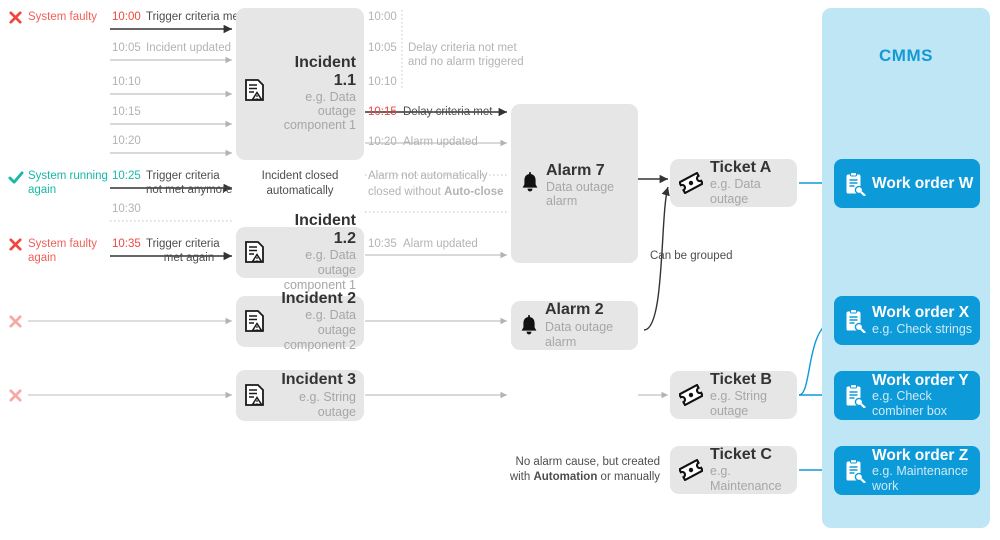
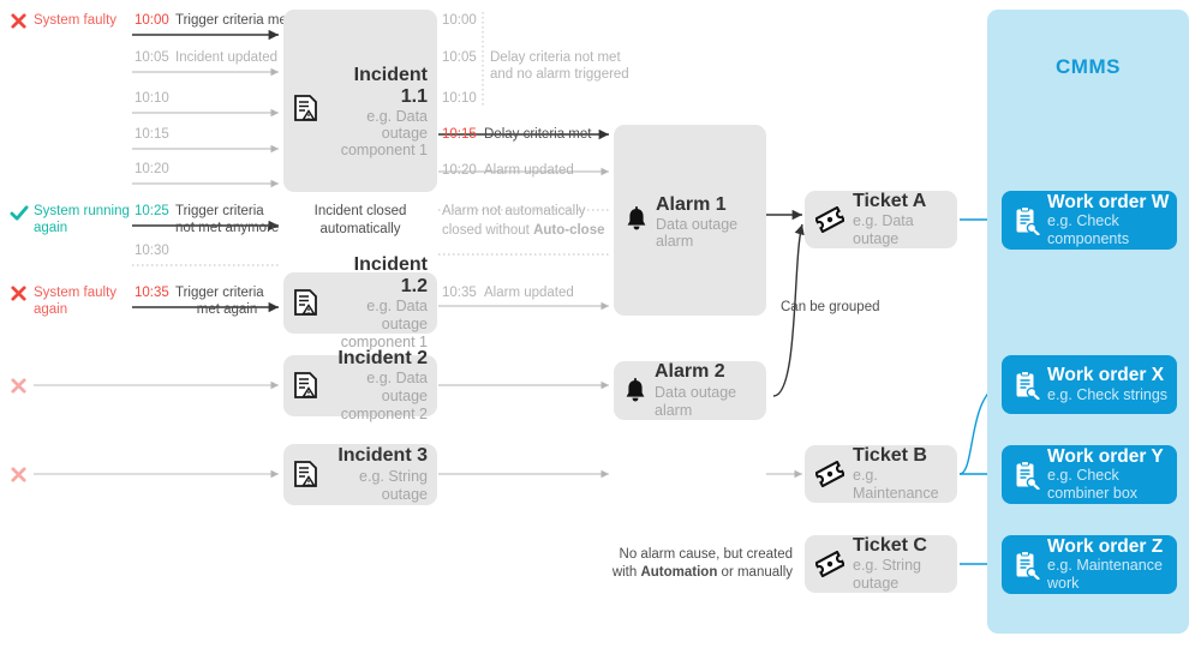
  System faulty
  System running
  again
  System faulty
  again
  10:00
  Trigger criteria m
  10:05
  Incident updated
  10:10
  10:15
  10:20
  10:25
  Trigger criteria
  not met anymore
  10:30
  10:35
  Trigger criteria
  met again
  10:00
  10:05
  Delay criteria not met
  and no alarm triggered
  10:10
  10:15
  Delay criteria met
  10:20
  Alarm updated
  10:35
  Alarm updated
  Incident closed
  automatically
  Alarm not automatically
  closed without Auto-close
  Can be grouped
  No alarm cause, but created
  with Automation or manually
  Incident 1.1
  e.g. Data outage
  component 1
  Incident 1.2
  e.g. Data outage
  component 1
  Incident 2
  e.g. Data outage
  component 2
  Incident 3
  e.g. String
  outage
- Alarm 7
+ Alarm 1
  Data outage alarm
  Alarm 2
  Data outage alarm
  Ticket A
  e.g. Data outage
  Ticket B
- e.g. String outage
+ e.g. Maintenance
  Ticket C
- e.g. Maintenance
+ e.g. String outage
  CMMS
  Work order W
+ e.g. Check components
  Work order X
  e.g. Check strings
  Work order Y
  e.g. Check combiner box
  Work order Z
  e.g. Maintenance work
